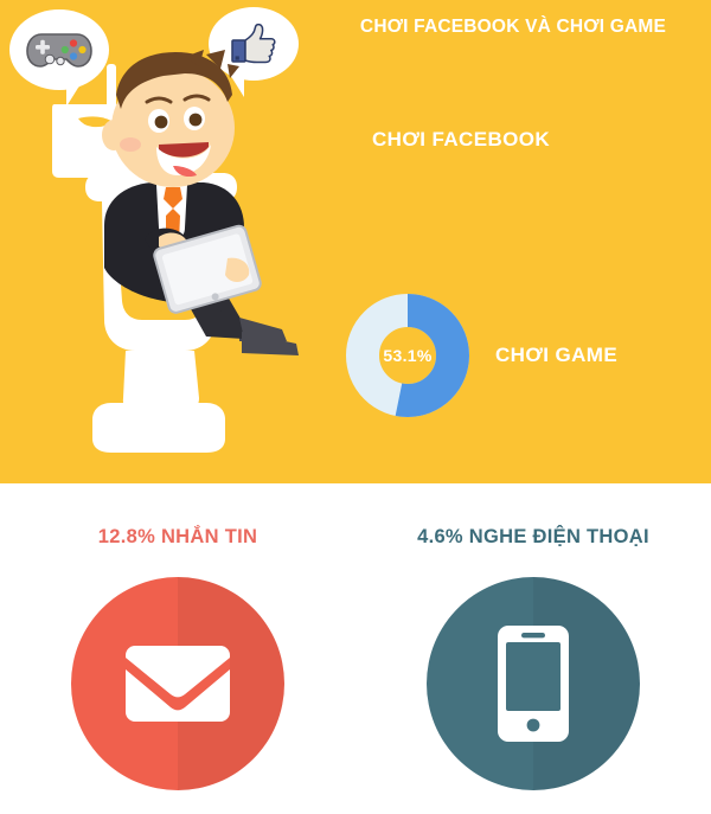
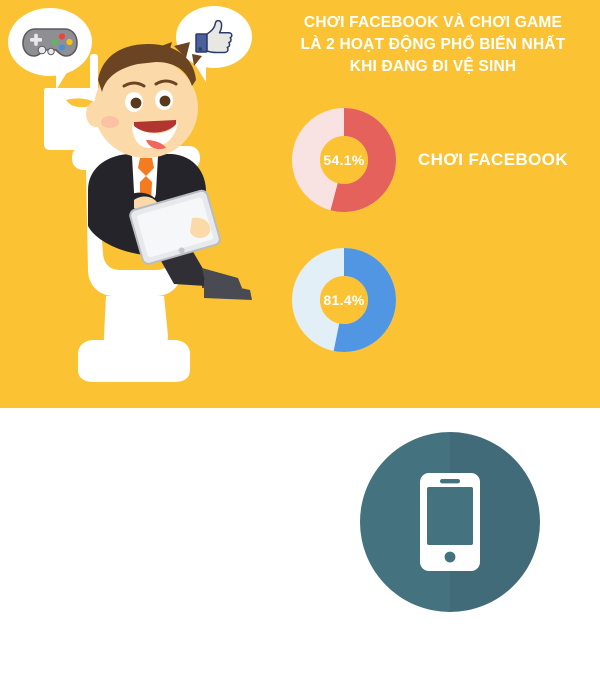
  CHƠI FACEBOOK VÀ CHƠI GAME
+ LÀ 2 HOẠT ĐỘNG PHỔ BIẾN NHẤT
+ KHI ĐANG ĐI VỆ SINH
+ 54.1%
  CHƠI FACEBOOK
- 53.1%
+ 81.4%
- CHƠI GAME
- 12.8% NHẮN TIN
- 4.6% NGHE ĐIỆN THOẠI
